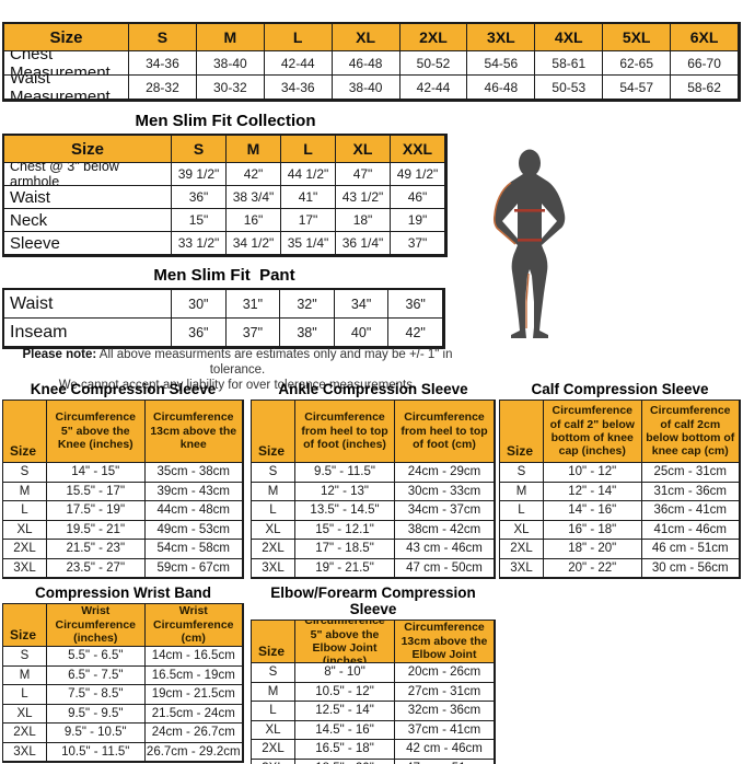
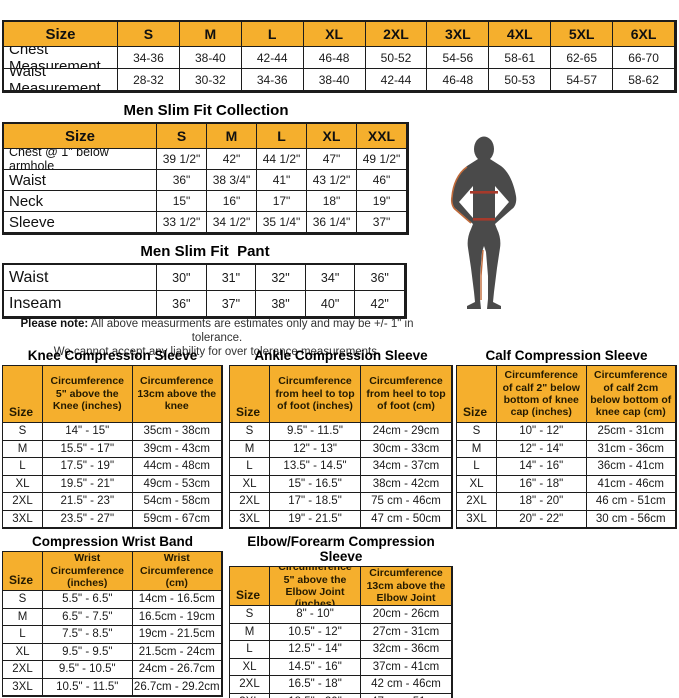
  Size
  S
  M
  L
  XL
  2XL
  3XL
  4XL
  5XL
  6XL
  Chest Measurement
  34-36
  38-40
  42-44
  46-48
  50-52
  54-56
  58-61
  62-65
  66-70
  Waist Measurement
  28-32
  30-32
  34-36
  38-40
  42-44
  46-48
  50-53
  54-57
  58-62
  Men Slim Fit Collection
  Size
  S
  M
  L
  XL
  XXL
- Chest @ 3" below armhole
+ Chest @ 1" below armhole
  39 1/2"
  42"
  44 1/2"
  47"
  49 1/2"
  Waist
  36"
  38 3/4"
  41"
  43 1/2"
  46"
  Neck
  15"
  16"
  17"
  18"
  19"
  Sleeve
  33 1/2"
  34 1/2"
  35 1/4"
  36 1/4"
  37"
  Men Slim Fit Pant
  Waist
  30"
  31"
  32"
  34"
  36"
  Inseam
  36"
  37"
  38"
  40"
  42"
  Please note: All above measurments are estimates only and may be +/- 1" in tolerance.
  We cannot accept any liability for over tolerance measurements.
  Knee Compression Sleeve
  Size
  Circumference 5" above the Knee (inches)
  Circumference 13cm above the knee
  S
  14" - 15"
  35cm - 38cm
  M
  15.5" - 17"
  39cm - 43cm
  L
  17.5" - 19"
  44cm - 48cm
  XL
  19.5" - 21"
  49cm - 53cm
  2XL
  21.5" - 23"
  54cm - 58cm
  3XL
  23.5" - 27"
  59cm - 67cm
  Ankle Compression Sleeve
  Size
  Circumference from heel to top of foot (inches)
  Circumference from heel to top of foot (cm)
  S
  9.5" - 11.5"
  24cm - 29cm
  M
  12" - 13"
  30cm - 33cm
  L
  13.5" - 14.5"
  34cm - 37cm
  XL
- 15" - 12.1"
+ 15" - 16.5"
  38cm - 42cm
  2XL
  17" - 18.5"
- 43 cm - 46cm
+ 75 cm - 46cm
  3XL
  19" - 21.5"
  47 cm - 50cm
  Calf Compression Sleeve
  Size
  Circumference of calf 2" below bottom of knee cap (inches)
  Circumference of calf 2cm below bottom of knee cap (cm)
  S
  10" - 12"
  25cm - 31cm
  M
  12" - 14"
  31cm - 36cm
  L
  14" - 16"
  36cm - 41cm
  XL
  16" - 18"
  41cm - 46cm
  2XL
  18" - 20"
  46 cm - 51cm
  3XL
  20" - 22"
  30 cm - 56cm
  Compression Wrist Band
  Size
  Wrist Circumference (inches)
  Wrist Circumference (cm)
  S
  5.5" - 6.5"
  14cm - 16.5cm
  M
  6.5" - 7.5"
  16.5cm - 19cm
  L
  7.5" - 8.5"
  19cm - 21.5cm
  XL
  9.5" - 9.5"
  21.5cm - 24cm
  2XL
  9.5" - 10.5"
  24cm - 26.7cm
  3XL
  10.5" - 11.5"
  26.7cm - 29.2cm
  Elbow/Forearm Compression Sleeve
  Size
  Circumference 5" above the Elbow Joint (inches)
  Circumference 13cm above the Elbow Joint
  S
  8" - 10"
  20cm - 26cm
  M
  10.5" - 12"
  27cm - 31cm
  L
  12.5" - 14"
  32cm - 36cm
  XL
  14.5" - 16"
  37cm - 41cm
  2XL
  16.5" - 18"
  42 cm - 46cm
